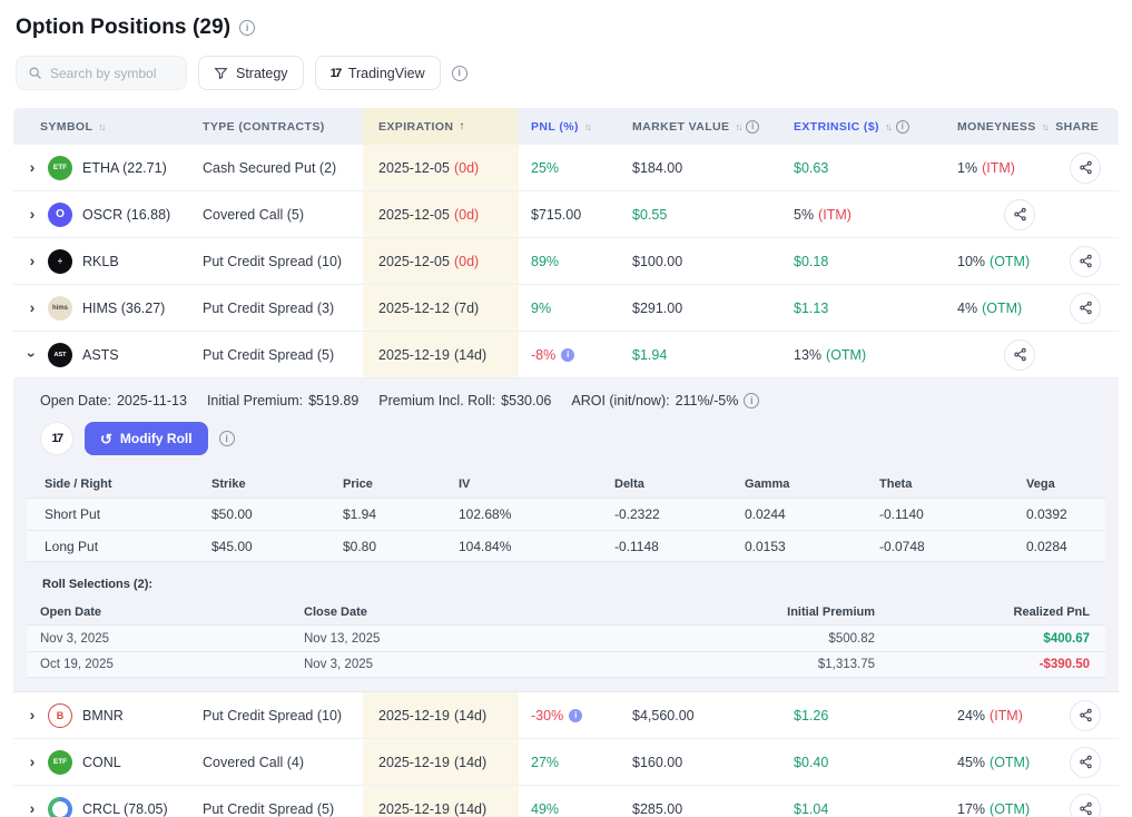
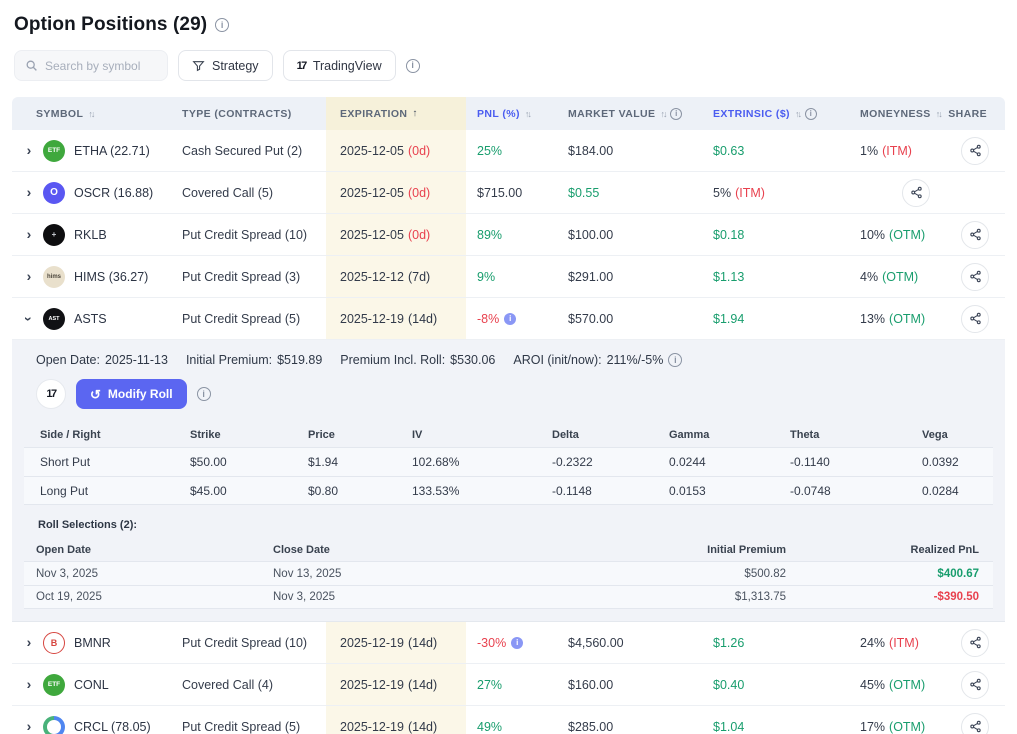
  Option Positions (29)
  i
  Search by symbol
  Strategy
  17
  TradingView
  i
  SYMBOL
  ↑↓
  TYPE (CONTRACTS)
  EXPIRATION
  ↑
  PNL (%)
  ↑↓
  MARKET VALUE
  ↑↓
  i
  EXTRINSIC ($)
  ↑↓
  i
  MONEYNESS
  ↑↓
  SHARE
  ›
  ETHA (22.71)
  Cash Secured Put (2)
  2025-12-05
  (0d)
  25%
  $184.00
  $0.63
  1%
  (ITM)
  ›
  O
  OSCR (16.88)
  Covered Call (5)
  2025-12-05
  (0d)
  $715.00
  $0.55
  5%
  (ITM)
  ›
  +
  RKLB
  Put Credit Spread (10)
  2025-12-05
  (0d)
  89%
  $100.00
  $0.18
  10%
  (OTM)
  ›
  HIMS (36.27)
  Put Credit Spread (3)
  2025-12-12
  (7d)
  9%
  $291.00
  $1.13
  4%
  (OTM)
  ASTS
  Put Credit Spread (5)
  2025-12-19
  (14d)
  -8%
  i
+ $570.00
  $1.94
  13%
  (OTM)
  Open Date:
  2025-11-13
  Initial Premium:
  $519.89
  Premium Incl. Roll:
  $530.06
  AROI (init/now):
  211%/-5%
  i
  17
  Modify Roll
  i
  Side / Right
  Strike
  Price
  IV
  Delta
  Gamma
  Theta
  Vega
  Short Put
  $50.00
  $1.94
  102.68%
  -0.2322
  0.0244
  -0.1140
  0.0392
  Long Put
  $45.00
  $0.80
- 104.84%
+ 133.53%
  -0.1148
  0.0153
  -0.0748
  0.0284
  Roll Selections (2):
  Open Date
  Close Date
  Initial Premium
  Realized PnL
  Nov 3, 2025
  Nov 13, 2025
  $500.82
  $400.67
  Oct 19, 2025
  Nov 3, 2025
  $1,313.75
  -$390.50
  ›
  B
  BMNR
  Put Credit Spread (10)
  2025-12-19
  (14d)
  -30%
  i
  $4,560.00
  $1.26
  24%
  (ITM)
  ›
  CONL
  Covered Call (4)
  2025-12-19
  (14d)
  27%
  $160.00
  $0.40
  45%
  (OTM)
  ›
  CRCL (78.05)
  Put Credit Spread (5)
  2025-12-19
  (14d)
  49%
  $285.00
  $1.04
  17%
  (OTM)
